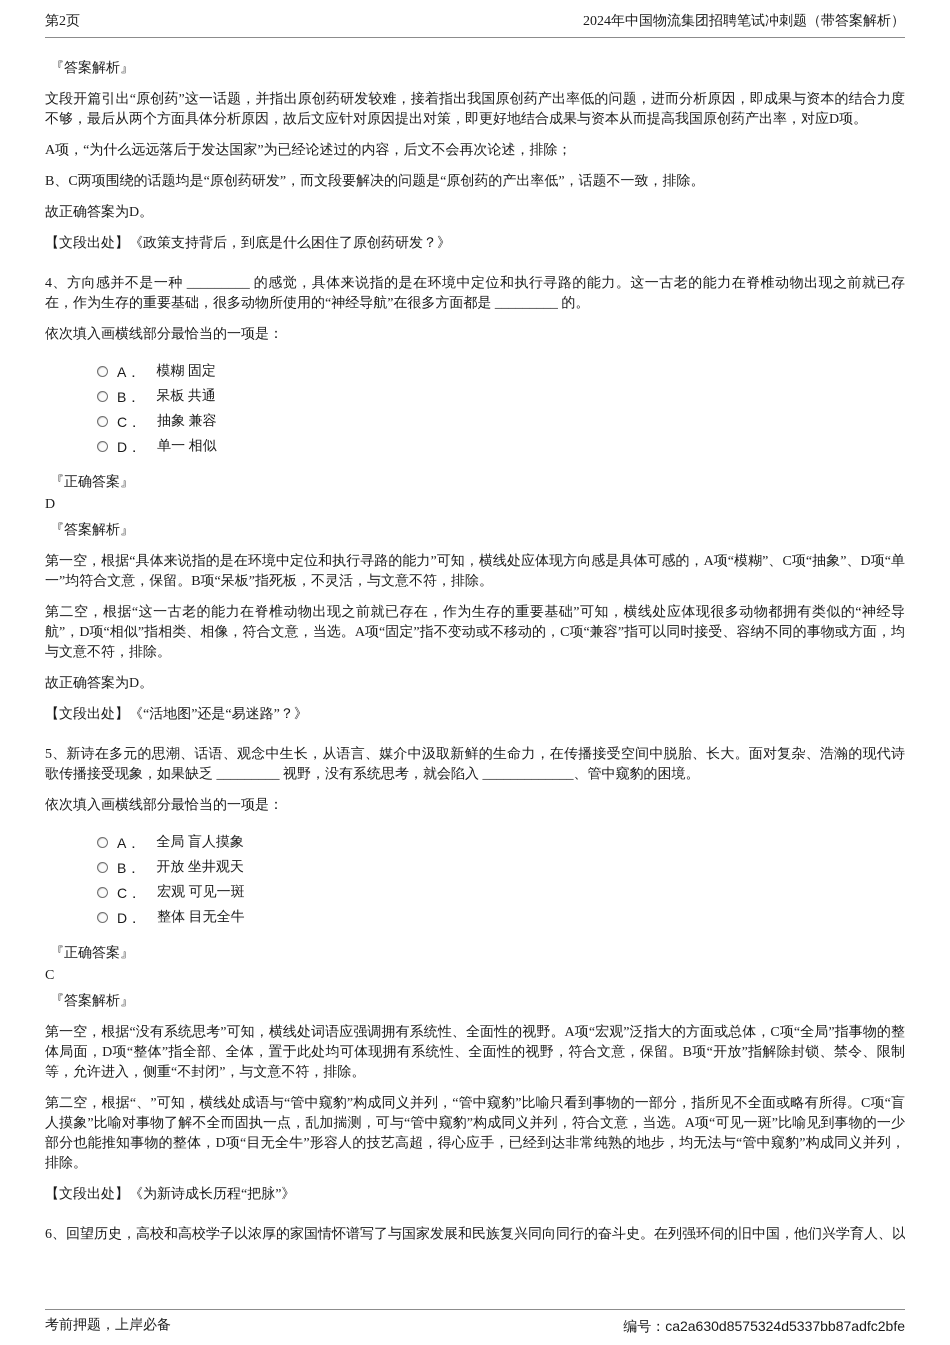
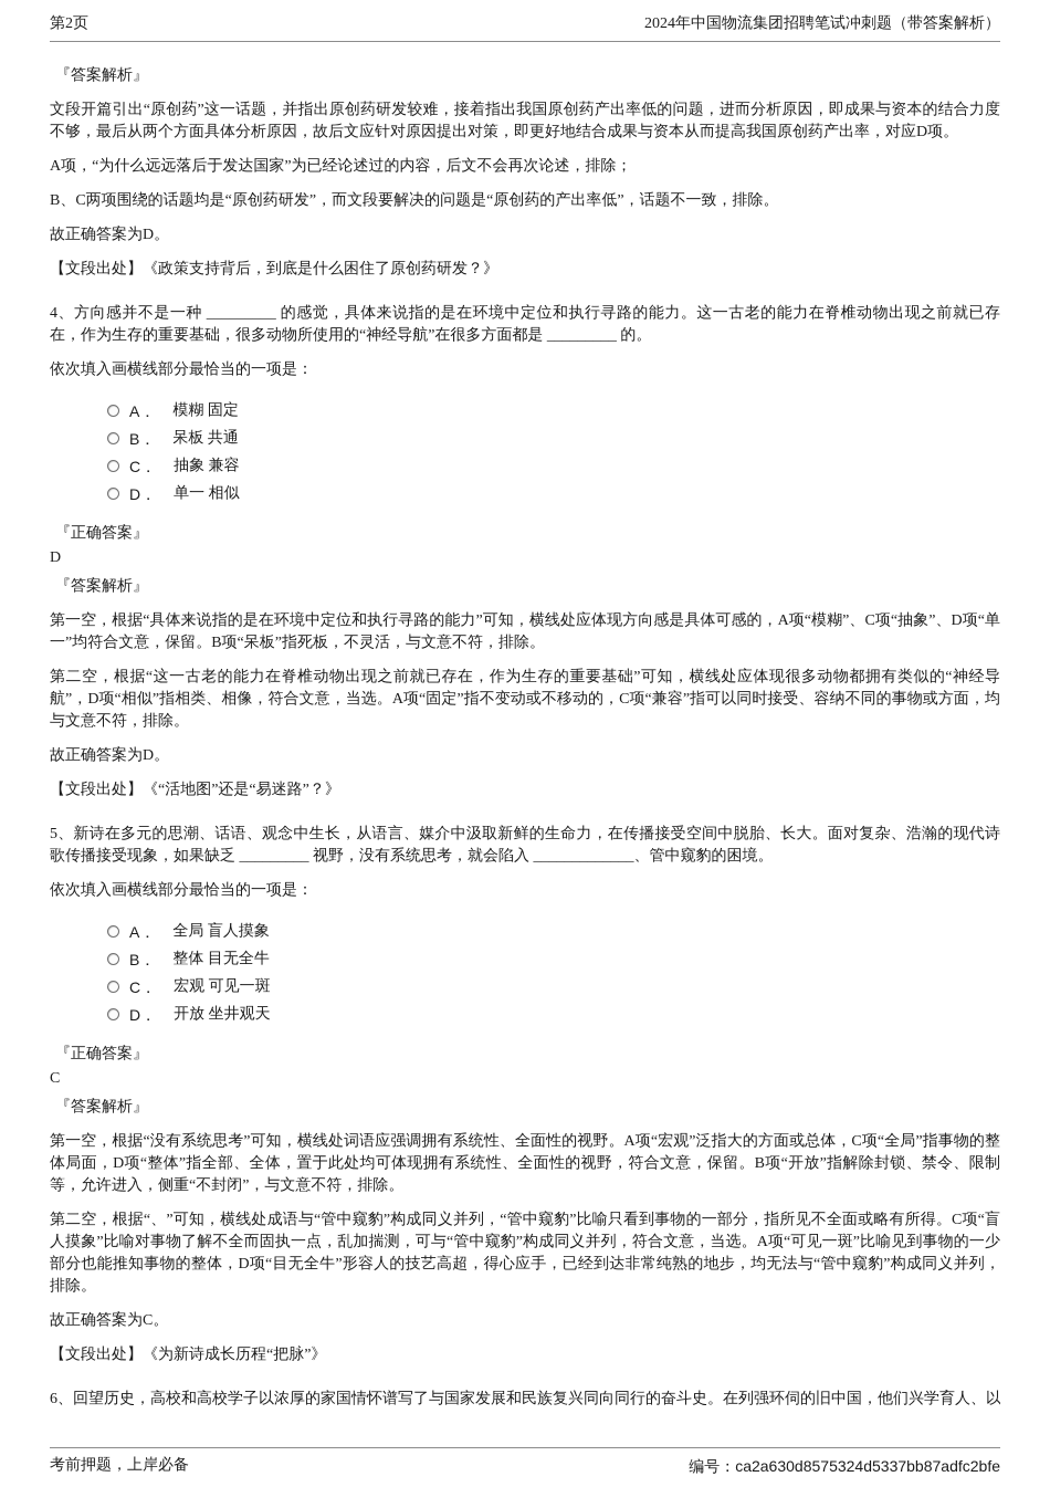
  第2页
  2024年中国物流集团招聘笔试冲刺题（带答案解析）
  『答案解析』
  文段开篇引出“原创药”这一话题，并指出原创药研发较难，接着指出我国原创药产出率低的问题，进而分析原因，即成果与资本的结合力度不够，最后从两个方面具体分析原因，故后文应针对原因提出对策，即更好地结合成果与资本从而提高我国原创药产出率，对应D项。
  A项，“为什么远远落后于发达国家”为已经论述过的内容，后文不会再次论述，排除；
  B、C两项围绕的话题均是“原创药研发”，而文段要解决的问题是“原创药的产出率低”，话题不一致，排除。
  故正确答案为D。
  【文段出处】《政策支持背后，到底是什么困住了原创药研发？》
  4、方向感并不是一种 _________ 的感觉，具体来说指的是在环境中定位和执行寻路的能力。这一古老的能力在脊椎动物出现之前就已存在，作为生存的重要基础，很多动物所使用的“神经导航”在很多方面都是 _________ 的。
  依次填入画横线部分最恰当的一项是：
  A．
  模糊 固定
  B．
  呆板 共通
  C．
  抽象 兼容
  D．
  单一 相似
  『正确答案』
  D
  『答案解析』
  第一空，根据“具体来说指的是在环境中定位和执行寻路的能力”可知，横线处应体现方向感是具体可感的，A项“模糊”、C项“抽象”、D项“单一”均符合文意，保留。B项“呆板”指死板，不灵活，与文意不符，排除。
  第二空，根据“这一古老的能力在脊椎动物出现之前就已存在，作为生存的重要基础”可知，横线处应体现很多动物都拥有类似的“神经导航”，D项“相似”指相类、相像，符合文意，当选。A项“固定”指不变动或不移动的，C项“兼容”指可以同时接受、容纳不同的事物或方面，均与文意不符，排除。
  故正确答案为D。
  【文段出处】《“活地图”还是“易迷路”？》
  5、新诗在多元的思潮、话语、观念中生长，从语言、媒介中汲取新鲜的生命力，在传播接受空间中脱胎、长大。面对复杂、浩瀚的现代诗歌传播接受现象，如果缺乏 _________ 视野，没有系统思考，就会陷入 _____________、管中窥豹的困境。
  依次填入画横线部分最恰当的一项是：
  A．
  全局 盲人摸象
  B．
- 开放 坐井观天
+ 整体 目无全牛
  C．
  宏观 可见一斑
  D．
- 整体 目无全牛
+ 开放 坐井观天
  『正确答案』
  C
  『答案解析』
  第一空，根据“没有系统思考”可知，横线处词语应强调拥有系统性、全面性的视野。A项“宏观”泛指大的方面或总体，C项“全局”指事物的整体局面，D项“整体”指全部、全体，置于此处均可体现拥有系统性、全面性的视野，符合文意，保留。B项“开放”指解除封锁、禁令、限制等，允许进入，侧重“不封闭”，与文意不符，排除。
  第二空，根据“、”可知，横线处成语与“管中窥豹”构成同义并列，“管中窥豹”比喻只看到事物的一部分，指所见不全面或略有所得。C项“盲人摸象”比喻对事物了解不全而固执一点，乱加揣测，可与“管中窥豹”构成同义并列，符合文意，当选。A项“可见一斑”比喻见到事物的一少部分也能推知事物的整体，D项“目无全牛”形容人的技艺高超，得心应手，已经到达非常纯熟的地步，均无法与“管中窥豹”构成同义并列，排除。
+ 故正确答案为C。
  【文段出处】《为新诗成长历程“把脉”》
  6、回望历史，高校和高校学子以浓厚的家国情怀谱写了与国家发展和民族复兴同向同行的奋斗史。在列强环伺的旧中国，他们兴学育人、以
  考前押题，上岸必备
  编号：ca2a630d8575324d5337bb87adfc2bfe
